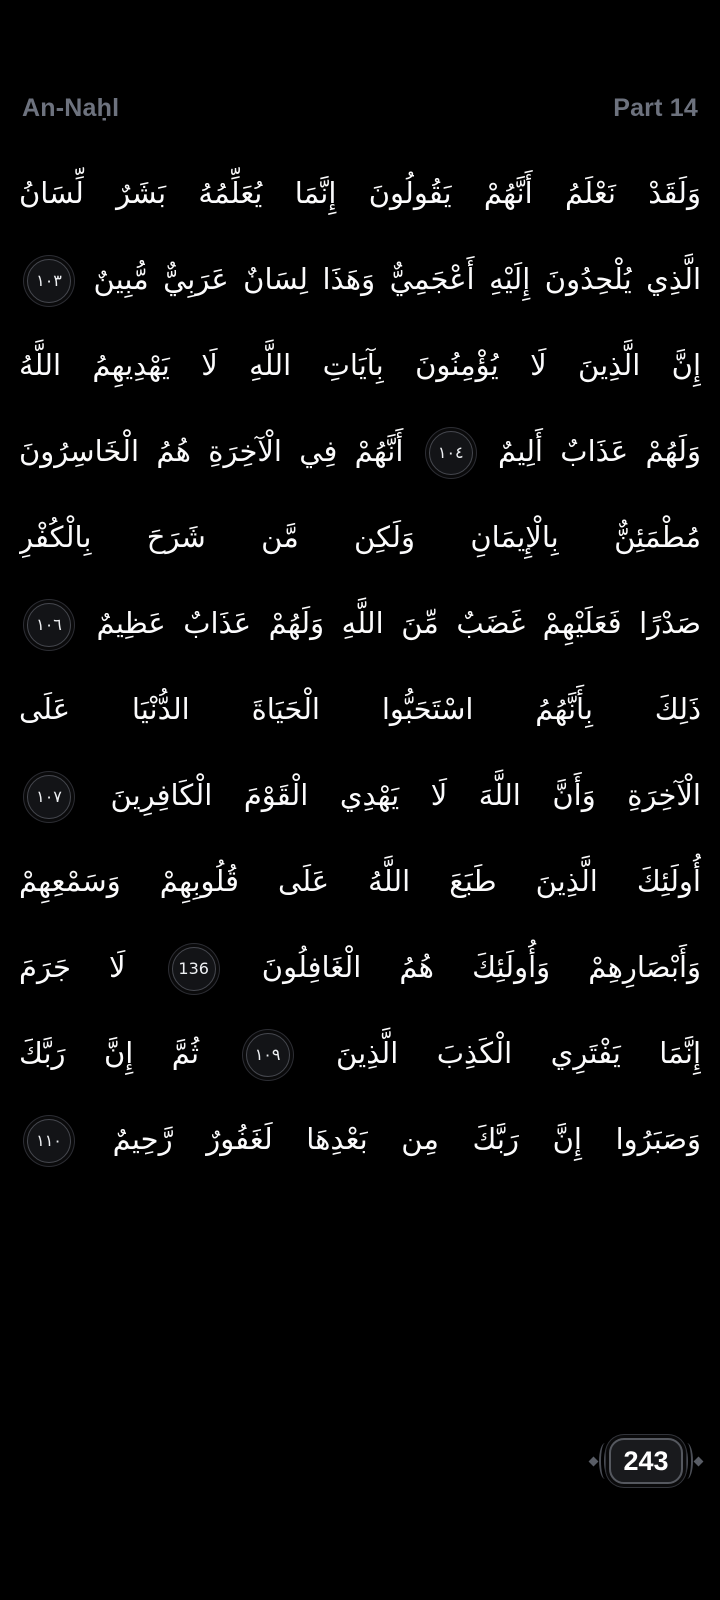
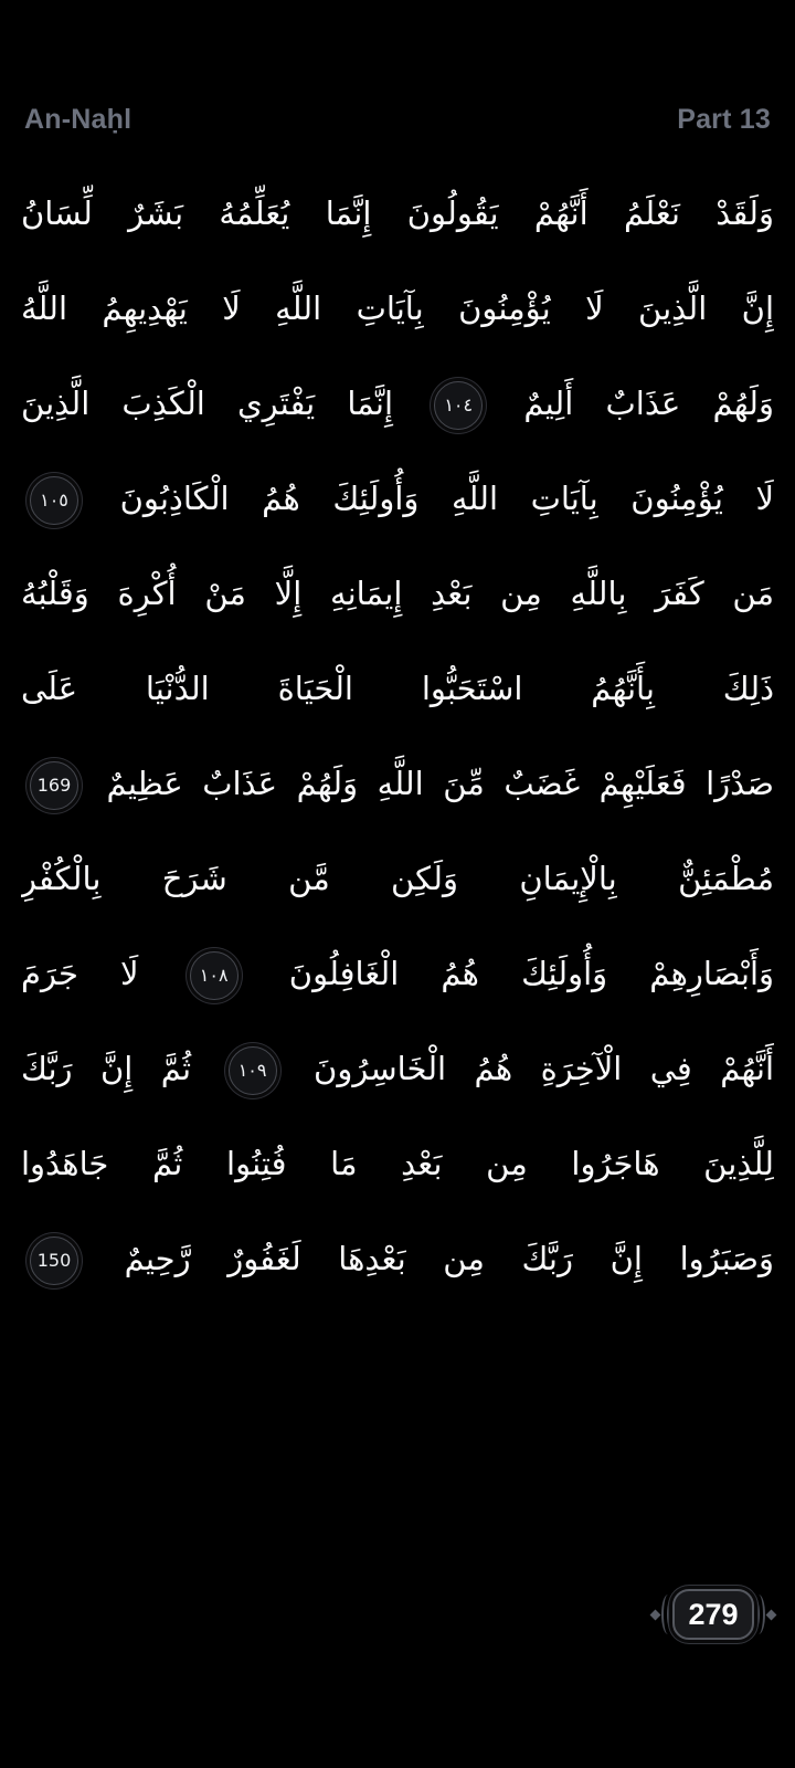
  An-Naḥl
- Part 14
+ Part 13
  وَلَقَدْ نَعْلَمُ أَنَّهُمْ يَقُولُونَ إِنَّمَا يُعَلِّمُهُ بَشَرٌ لِّسَانُ
- الَّذِي يُلْحِدُونَ إِلَيْهِ أَعْجَمِيٌّ وَهَذَا لِسَانٌ عَرَبِيٌّ مُّبِينٌ ١٠٣
  إِنَّ الَّذِينَ لَا يُؤْمِنُونَ بِآيَاتِ اللَّهِ لَا يَهْدِيهِمُ اللَّهُ
- وَلَهُمْ عَذَابٌ أَلِيمٌ ١٠٤ أَنَّهُمْ فِي الْآخِرَةِ هُمُ الْخَاسِرُونَ
+ وَلَهُمْ عَذَابٌ أَلِيمٌ ١٠٤ إِنَّمَا يَفْتَرِي الْكَذِبَ الَّذِينَ
+ لَا يُؤْمِنُونَ بِآيَاتِ اللَّهِ وَأُولَئِكَ هُمُ الْكَاذِبُونَ ١٠٥
+ مَن كَفَرَ بِاللَّهِ مِن بَعْدِ إِيمَانِهِ إِلَّا مَنْ أُكْرِهَ وَقَلْبُهُ
- مُطْمَئِنٌّ بِالْإِيمَانِ وَلَكِن مَّن شَرَحَ بِالْكُفْرِ
+ ذَلِكَ بِأَنَّهُمُ اسْتَحَبُّوا الْحَيَاةَ الدُّنْيَا عَلَى
- صَدْرًا فَعَلَيْهِمْ غَضَبٌ مِّنَ اللَّهِ وَلَهُمْ عَذَابٌ عَظِيمٌ ١٠٦
+ صَدْرًا فَعَلَيْهِمْ غَضَبٌ مِّنَ اللَّهِ وَلَهُمْ عَذَابٌ عَظِيمٌ 169
- ذَلِكَ بِأَنَّهُمُ اسْتَحَبُّوا الْحَيَاةَ الدُّنْيَا عَلَى
+ مُطْمَئِنٌّ بِالْإِيمَانِ وَلَكِن مَّن شَرَحَ بِالْكُفْرِ
- الْآخِرَةِ وَأَنَّ اللَّهَ لَا يَهْدِي الْقَوْمَ الْكَافِرِينَ ١٠٧
- أُولَئِكَ الَّذِينَ طَبَعَ اللَّهُ عَلَى قُلُوبِهِمْ وَسَمْعِهِمْ
- وَأَبْصَارِهِمْ وَأُولَئِكَ هُمُ الْغَافِلُونَ 136 لَا جَرَمَ
+ وَأَبْصَارِهِمْ وَأُولَئِكَ هُمُ الْغَافِلُونَ ١٠٨ لَا جَرَمَ
- إِنَّمَا يَفْتَرِي الْكَذِبَ الَّذِينَ ١٠٩ ثُمَّ إِنَّ رَبَّكَ
+ أَنَّهُمْ فِي الْآخِرَةِ هُمُ الْخَاسِرُونَ ١٠٩ ثُمَّ إِنَّ رَبَّكَ
+ لِلَّذِينَ هَاجَرُوا مِن بَعْدِ مَا فُتِنُوا ثُمَّ جَاهَدُوا
- وَصَبَرُوا إِنَّ رَبَّكَ مِن بَعْدِهَا لَغَفُورٌ رَّحِيمٌ ١١٠
+ وَصَبَرُوا إِنَّ رَبَّكَ مِن بَعْدِهَا لَغَفُورٌ رَّحِيمٌ 150
- 243
+ 279
